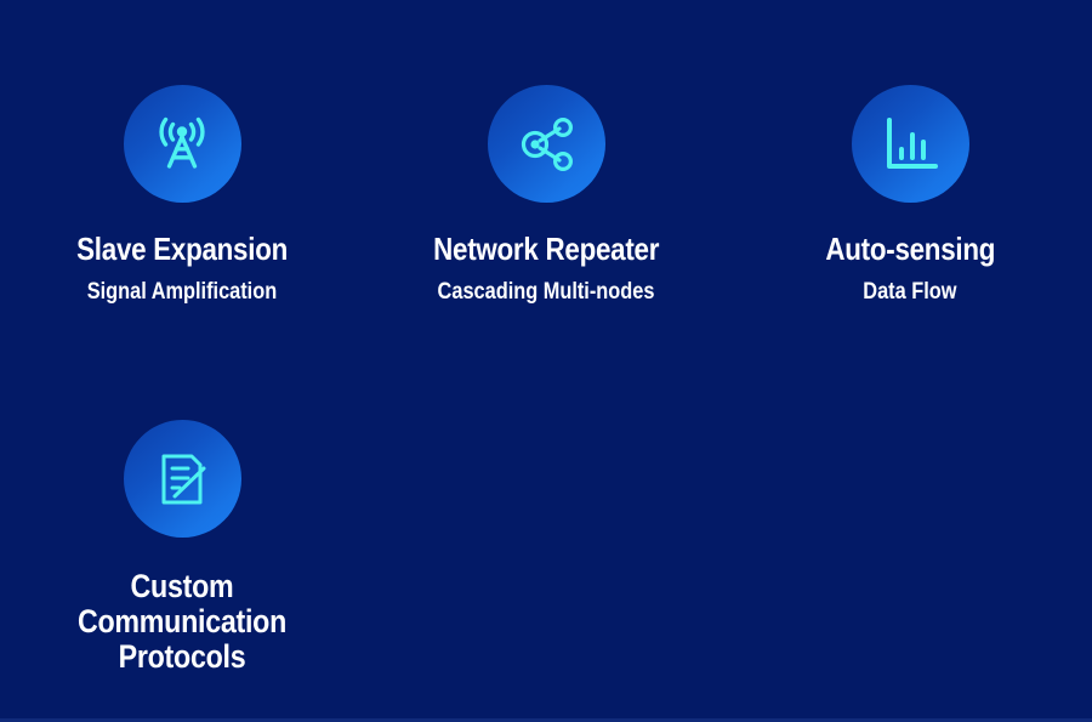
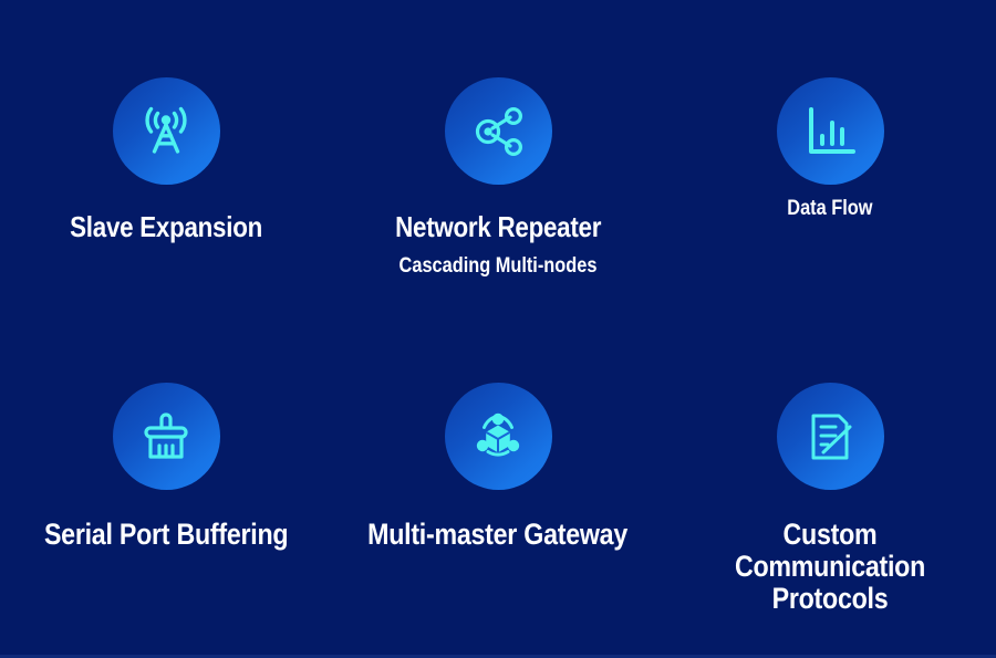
  Slave Expansion
- Signal Amplification
  Network Repeater
  Cascading Multi-nodes
- Auto-sensing
  Data Flow
+ Serial Port Buffering
+ Multi-master Gateway
  Custom Communication Protocols
